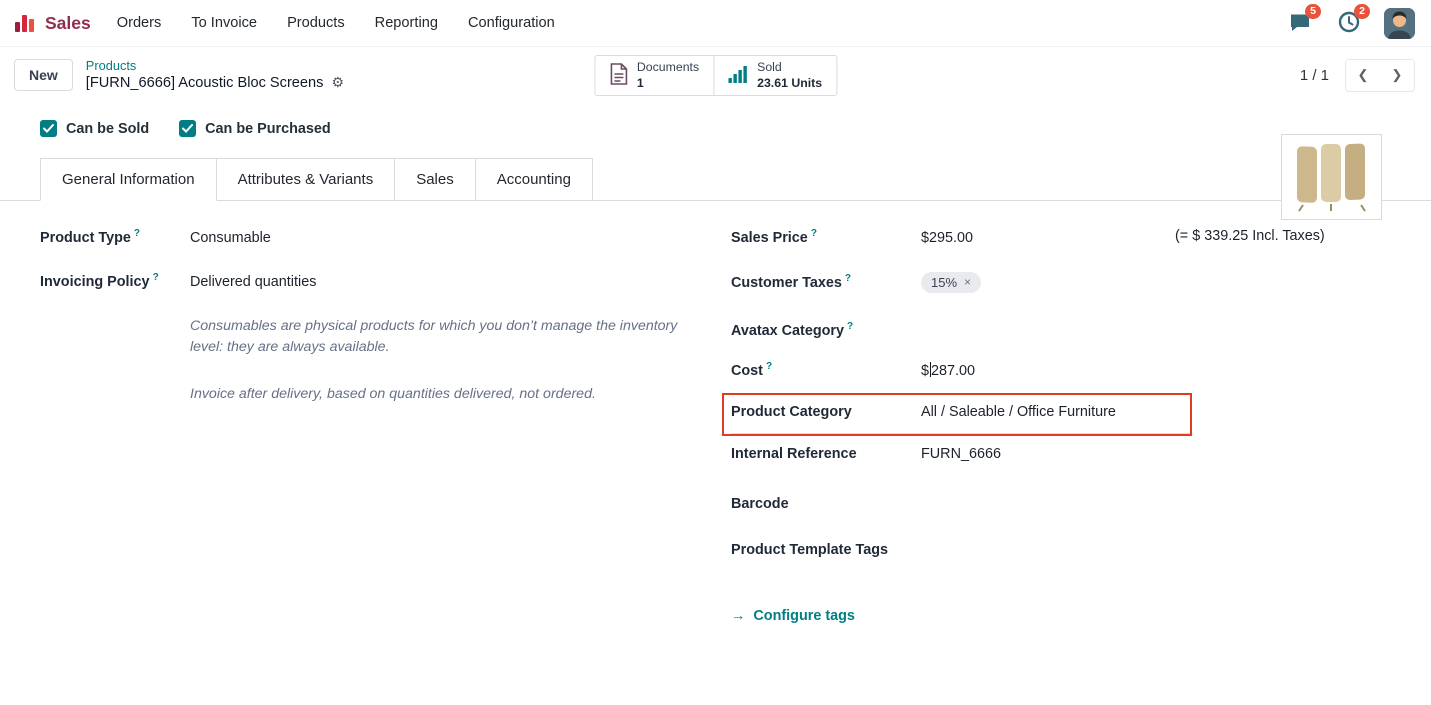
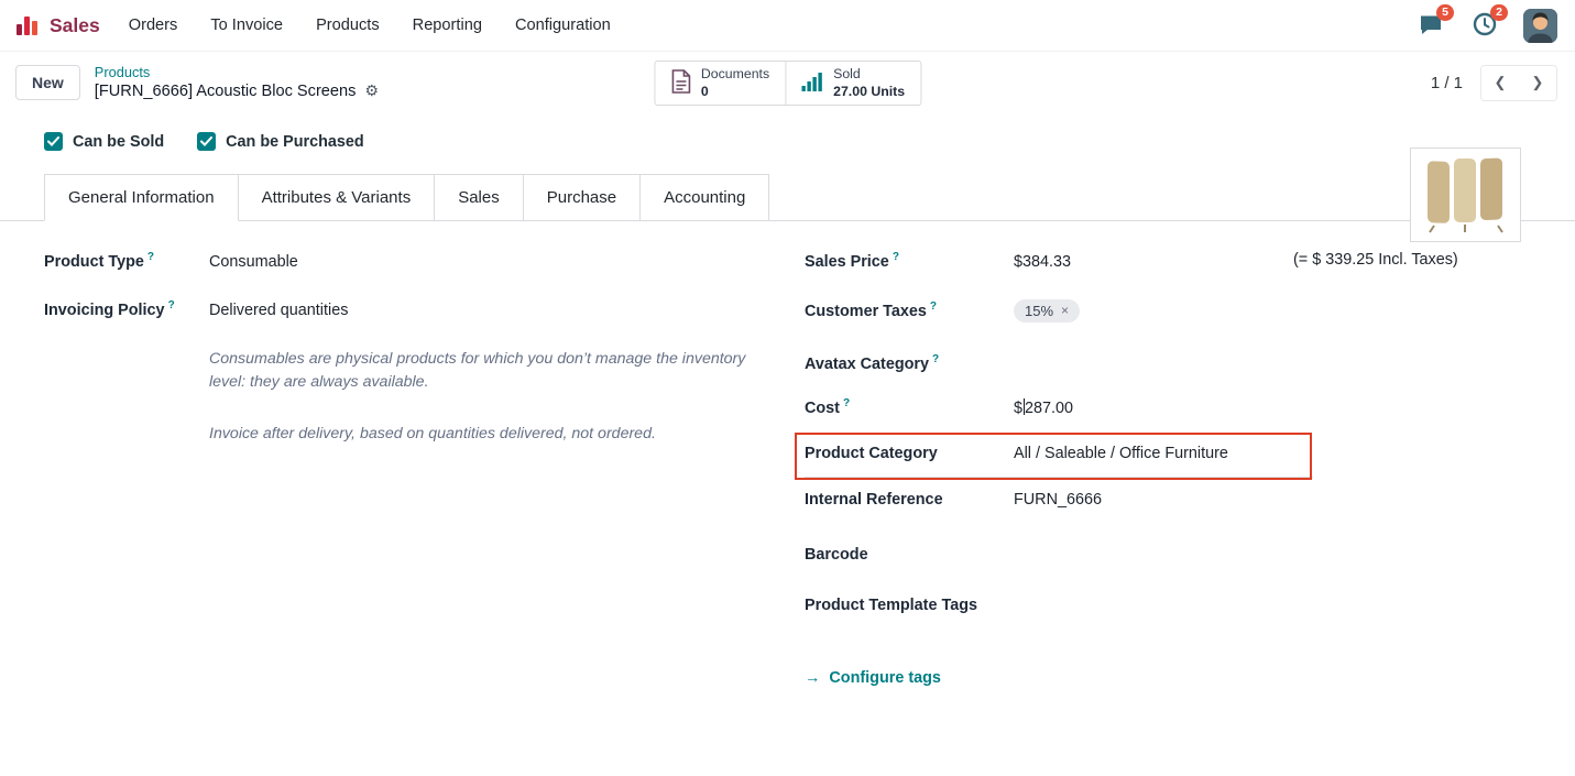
  Sales
  Orders
  To Invoice
  Products
  Reporting
  Configuration
  5
  2
  New
  Products
  [FURN_6666] Acoustic Bloc Screens
  ⚙
  Documents
- 1
+ 0
  Sold
- 23.61 Units
+ 27.00 Units
  1 / 1
  ❮
  ❯
  Can be Sold
  Can be Purchased
  General Information
  Attributes & Variants
  Sales
+ Purchase
  Accounting
  Product Type ?
  Consumable
  Invoicing Policy ?
  Delivered quantities
  Consumables are physical products for which you don’t manage the inventory level: they are always available.
  Invoice after delivery, based on quantities delivered, not ordered.
  Sales Price ?
- $295.00
+ $384.33
  (= $ 339.25 Incl. Taxes)
  Customer Taxes ?
  15%
  ×
  Avatax Category ?
  Cost ?
  $ 287.00
  Product Category
  All / Saleable / Office Furniture
  Internal Reference
  FURN_6666
  Barcode
  Product Template Tags
  →
  Configure tags
